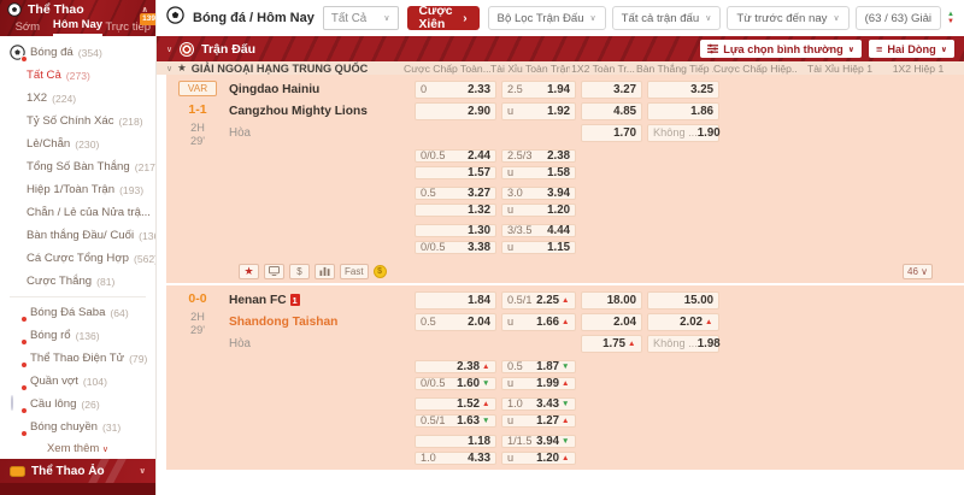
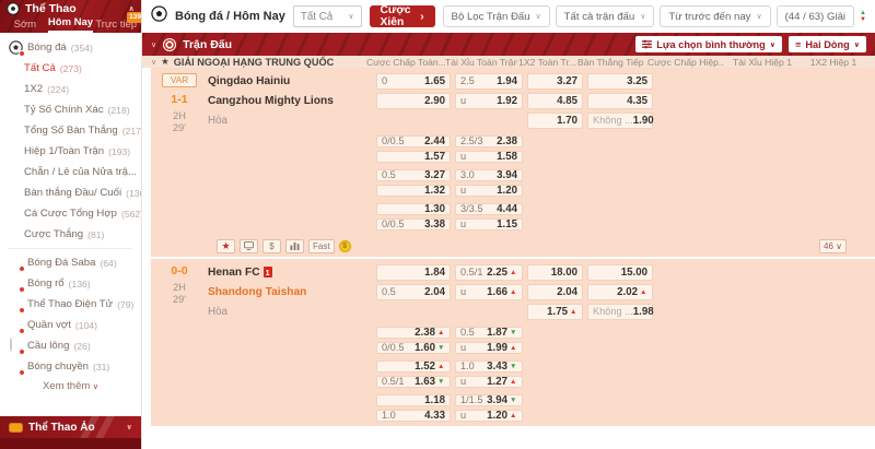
  Thể Thao
  Sớm
  Hôm Nay
  Trực tiếp
  Bóng đá
  (354)
  Tất Cả
  (273)
  1X2
  (224)
  Tỷ Số Chính Xác
  (218)
- Lẻ/Chẵn
- (230)
  Tổng Số Bàn Thắng
  (217
  Hiệp 1/Toàn Trận
  (193)
  Chẵn / Lẻ của Nửa trậ...
  Bàn thắng Đầu/ Cuối
  Cá Cược Tổng Hợp
  (562
  Cược Thắng
  (81)
  Bóng Đá Saba
  (64)
  Bóng rổ
  (136)
  Thể Thao Điện Tử
  (79)
  Quần vợt
  (104)
  Cầu lông
  (26)
  Bóng chuyền
  (31)
  Xem thêm
  Thể Thao Ảo
  Bóng đá / Hôm Nay
  Tất Cả
  Cược Xiên
  ›
  Bộ Lọc Trận Đấu
  Tất cả trận đấu
  Từ trước đến nay
- (63 / 63) Giải
+ (44 / 63) Giải
  Trận Đấu
  Lựa chọn bình thường
  ≡
  Hai Dòng
  ★
  GIẢI NGOẠI HẠNG TRUNG QUỐC
  Cược Chấp Toàn...
  Tài Xỉu Toàn Trận
  1X2 Toàn Tr...
  Bàn Thắng Tiếp
  Cược Chấp Hiệp..
  Tài Xỉu Hiệp 1
  1X2 Hiệp 1
  VAR
  1-1
  2H
  29'
  Qingdao Hainiu
  0
- 2.33
+ 1.65
  2.5
  1.94
  3.27
  3.25
  Cangzhou Mighty Lions
  2.90
  u
  1.92
  4.85
- 1.86
+ 4.35
  Hòa
  1.70
  Không ...
  1.90
  0/0.5
  2.44
  2.5/3
  2.38
  1.57
  u
  1.58
  0.5
  3.27
  3.0
  3.94
  1.32
  u
  1.20
  1.30
  3/3.5
  4.44
  0/0.5
  3.38
  u
  1.15
  ★
  $
  Fast
  46
  ∨
  0-0
  2H
  29'
  Henan FC
  1
  1.84
  0.5/1
  2.25
  18.00
  15.00
  Shandong Taishan
  0.5
  2.04
  u
  1.66
  2.04
  2.02
  Hòa
  1.75
  Không ...
  1.98
  2.38
  0.5
  1.87
  0/0.5
  1.60
  u
  1.99
  1.52
  1.0
  3.43
  0.5/1
  1.63
  u
  1.27
  1.18
  1/1.5
  3.94
  1.0
  4.33
  u
  1.20
